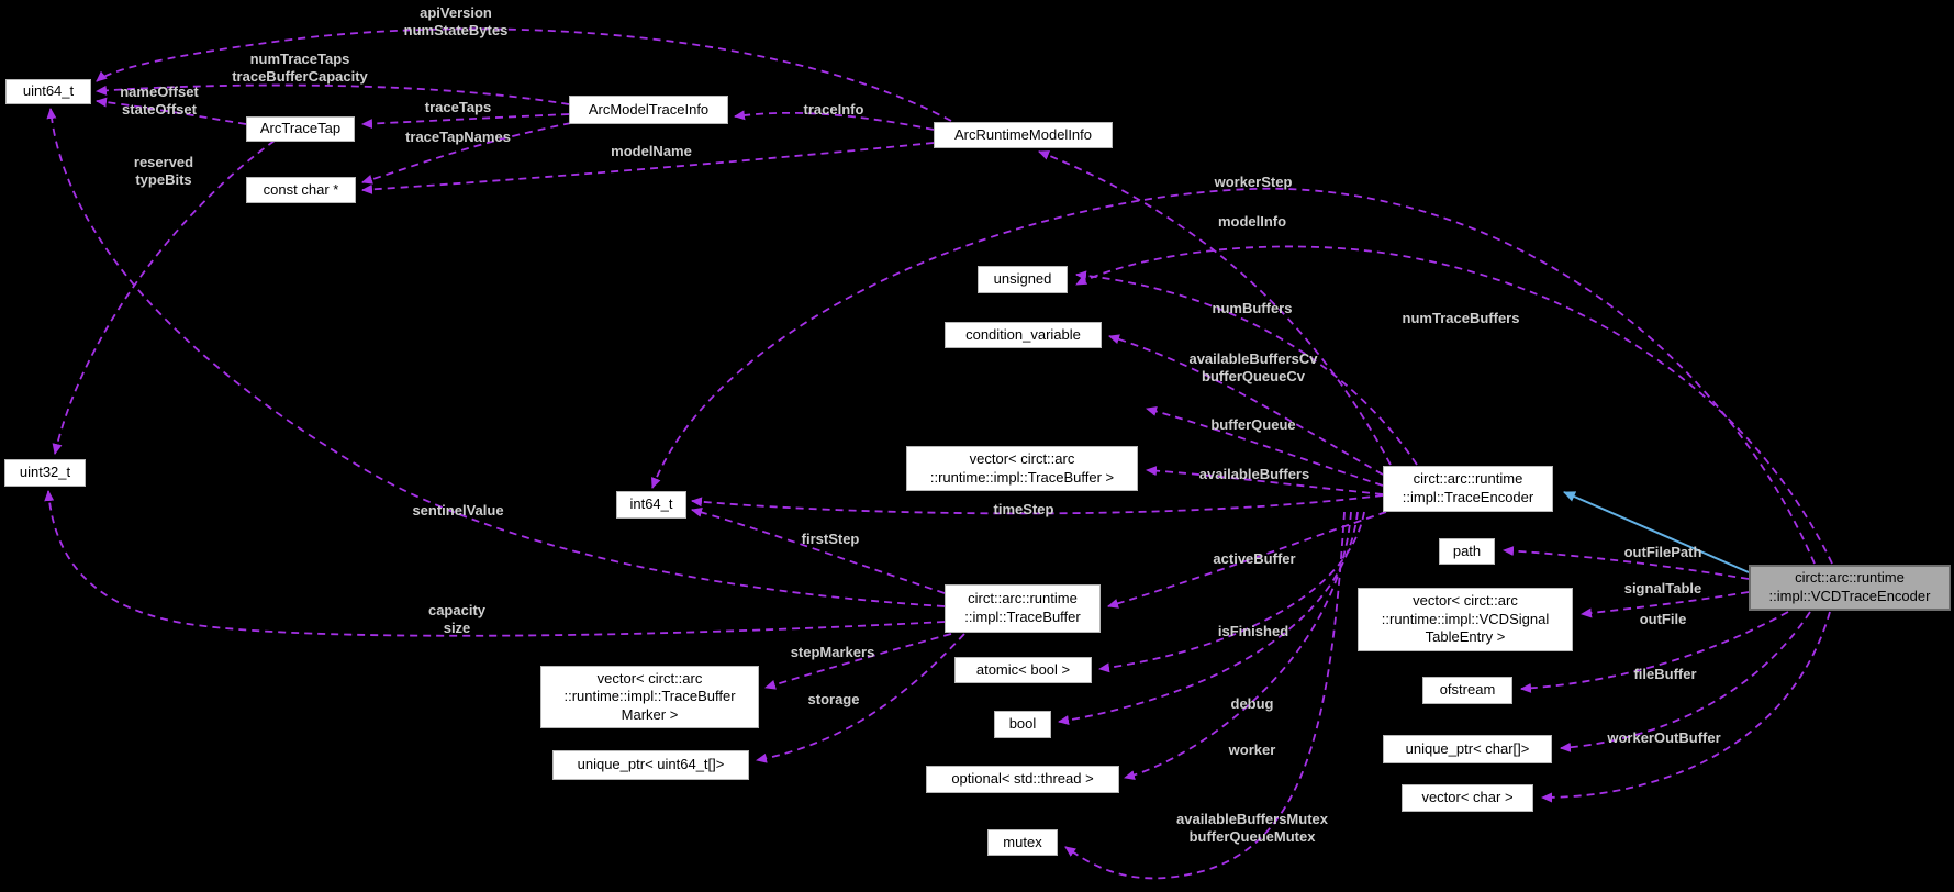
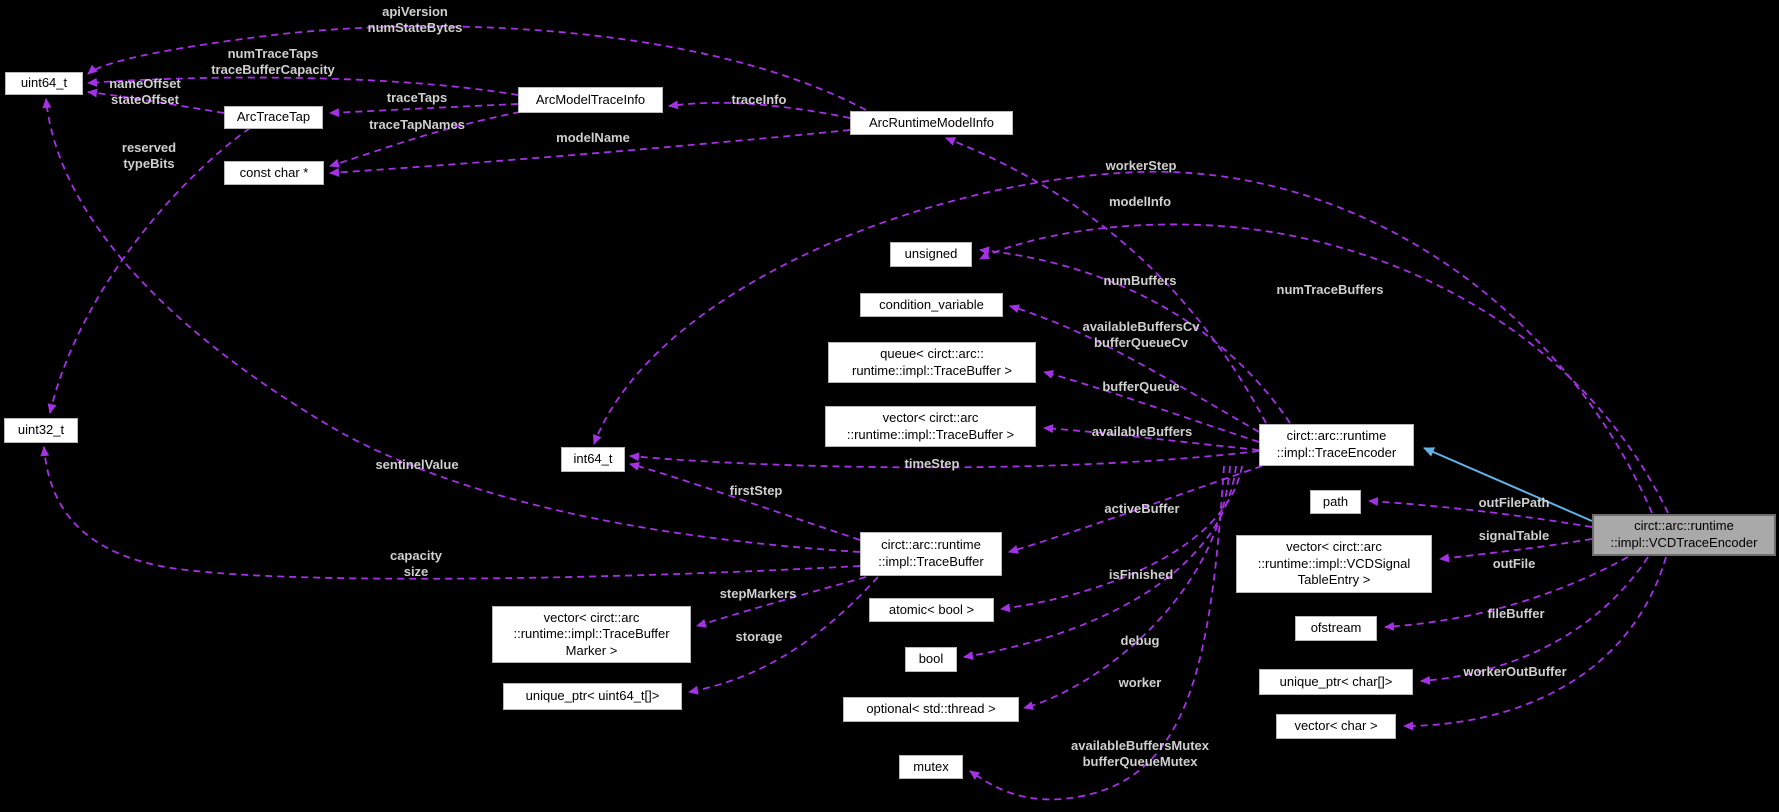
  uint64_t
  ArcTraceTap
  const char *
  ArcModelTraceInfo
  ArcRuntimeModelInfo
  unsigned
  condition_variable
+ queue< circt::arc::
+ runtime::impl::TraceBuffer >
  vector< circt::arc
  ::runtime::impl::TraceBuffer >
  int64_t
  circt::arc::runtime
  ::impl::TraceBuffer
  circt::arc::runtime
  ::impl::TraceEncoder
  path
  vector< circt::arc
  ::runtime::impl::VCDSignal
  TableEntry >
  circt::arc::runtime
  ::impl::VCDTraceEncoder
  atomic< bool >
  bool
  optional< std::thread >
  mutex
  ofstream
  unique_ptr< char[]>
  vector< char >
  vector< circt::arc
  ::runtime::impl::TraceBuffer
  Marker >
  unique_ptr< uint64_t[]>
  uint32_t
  apiVersion
  numStateBytes
  numTraceTaps
  traceBufferCapacity
  nameOffset
  stateOffset
  traceTaps
  traceTapNames
  modelName
  traceInfo
  reserved
  typeBits
  workerStep
  modelInfo
  numBuffers
  numTraceBuffers
  availableBuffersCv
  bufferQueueCv
  bufferQueue
  availableBuffers
  timeStep
  firstStep
  sentinelValue
  activeBuffer
  isFinished
  debug
  worker
  availableBuffersMutex
  bufferQueueMutex
  capacity
  size
  stepMarkers
  storage
  outFilePath
  signalTable
  outFile
  fileBuffer
  workerOutBuffer
